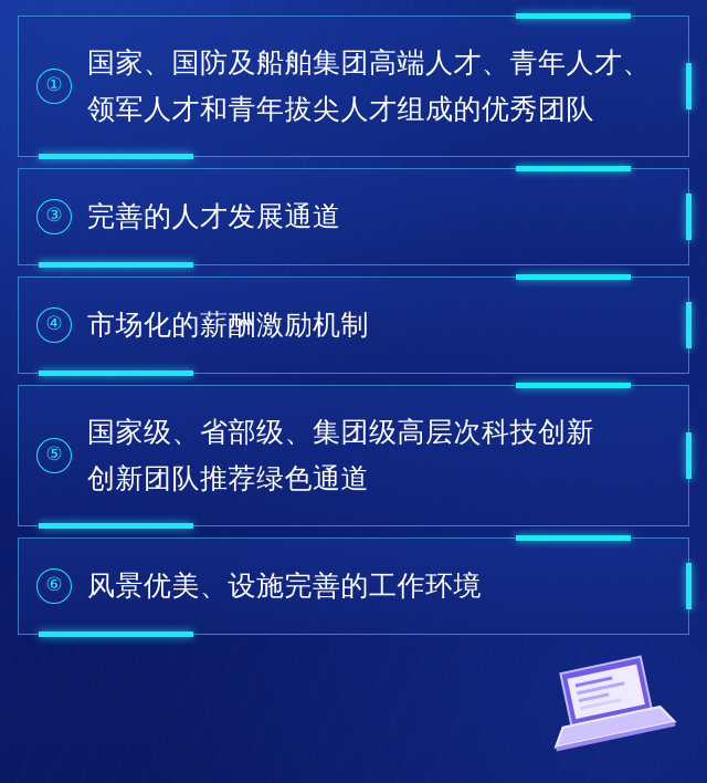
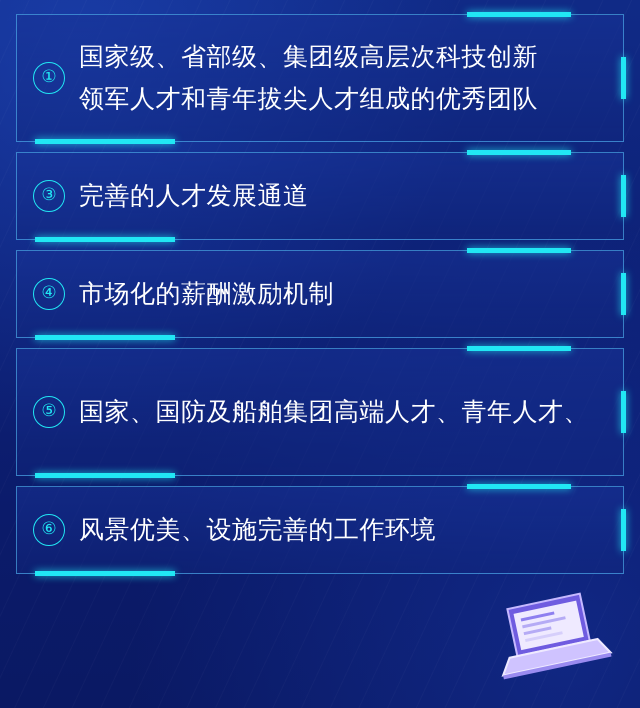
  ①
- 国家、国防及船舶集团高端人才、青年人才、
+ 国家级、省部级、集团级高层次科技创新
  领军人才和青年拔尖人才组成的优秀团队
  ③
  完善的人才发展通道
  ④
  市场化的薪酬激励机制
  ⑤
- 国家级、省部级、集团级高层次科技创新
+ 国家、国防及船舶集团高端人才、青年人才、
- 创新团队推荐绿色通道
  ⑥
  风景优美、设施完善的工作环境
